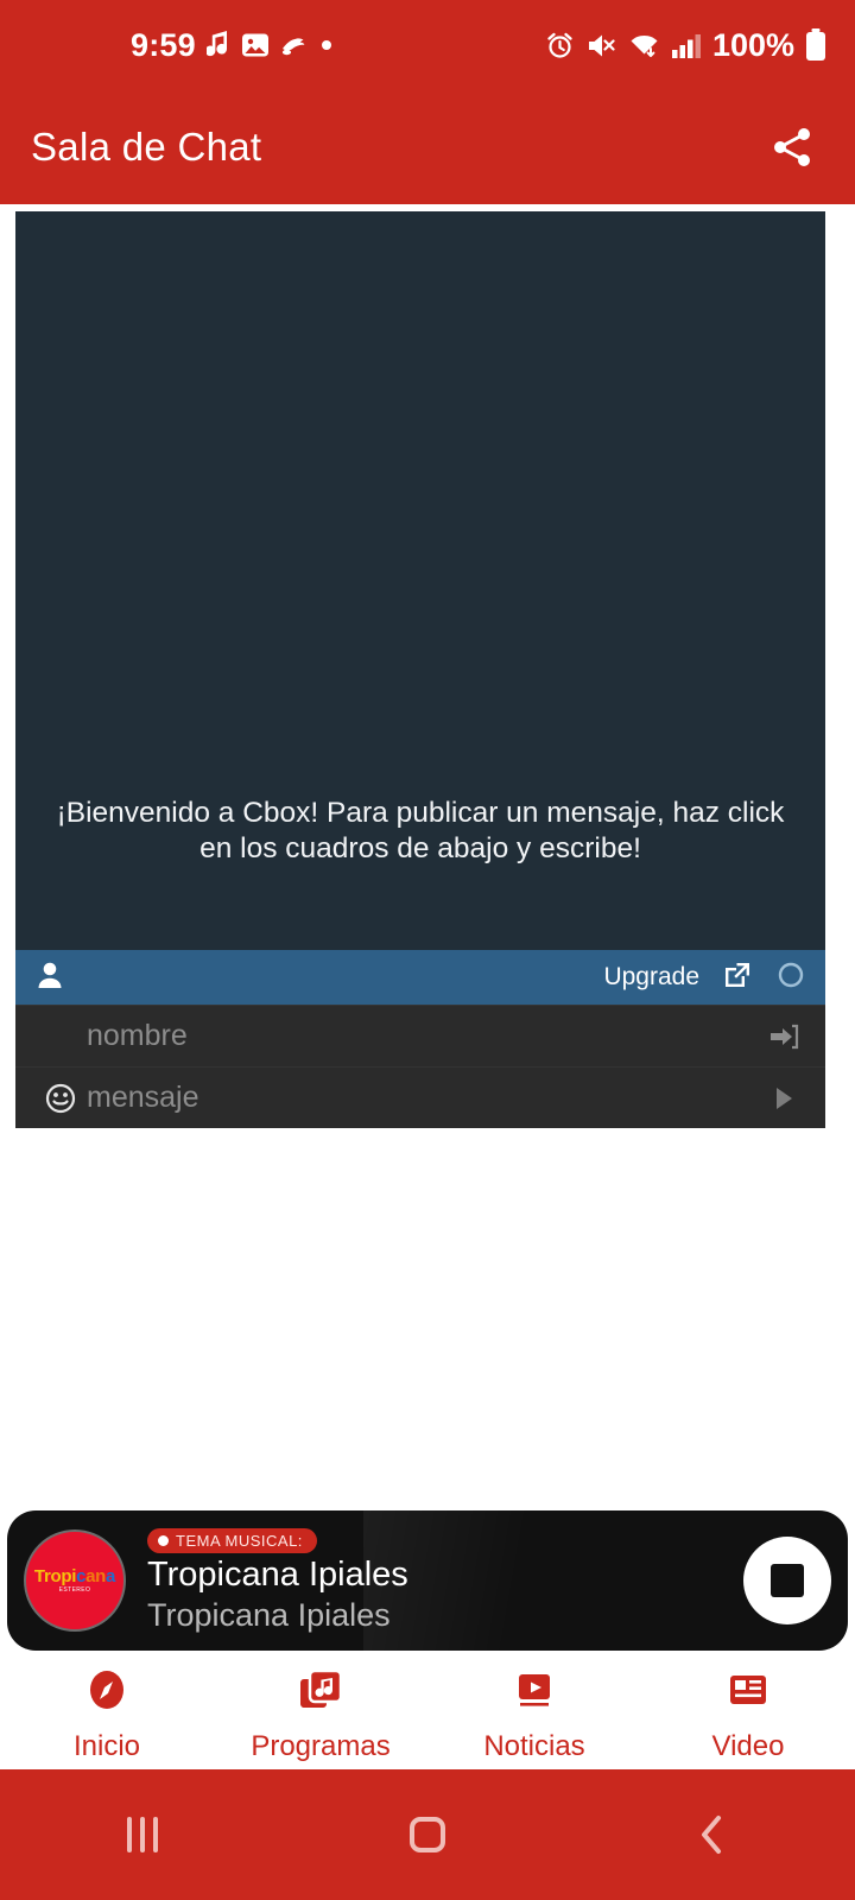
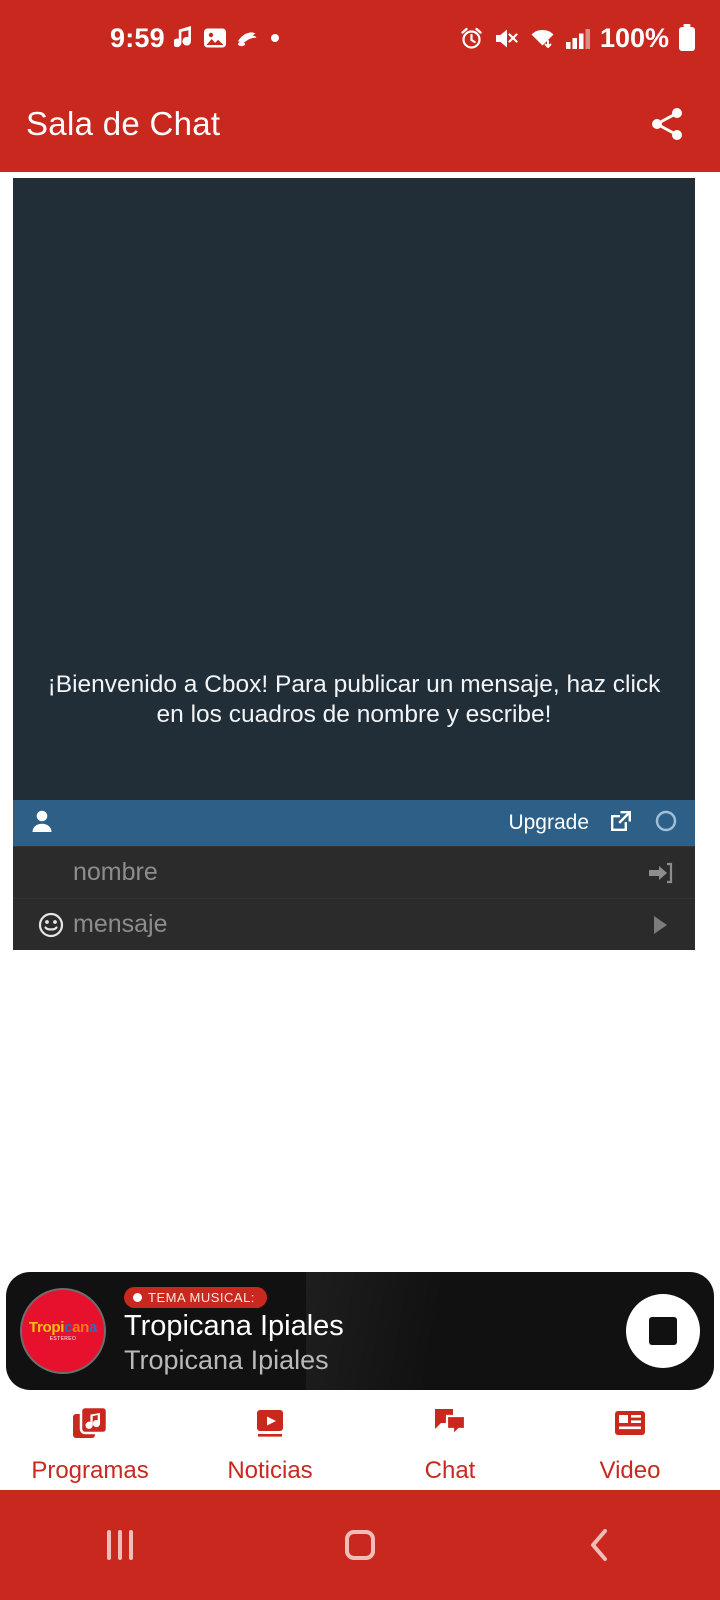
  9:59
  100%
  Sala de Chat
- ¡Bienvenido a Cbox! Para publicar un mensaje, haz click en los cuadros de abajo y escribe!
+ ¡Bienvenido a Cbox! Para publicar un mensaje, haz click en los cuadros de nombre y escribe!
  Upgrade
  nombre
  mensaje
  Tropicana
  TEMA MUSICAL:
  Tropicana Ipiales
  Tropicana Ipiales
- Inicio
  Programas
  Noticias
+ Chat
  Video
